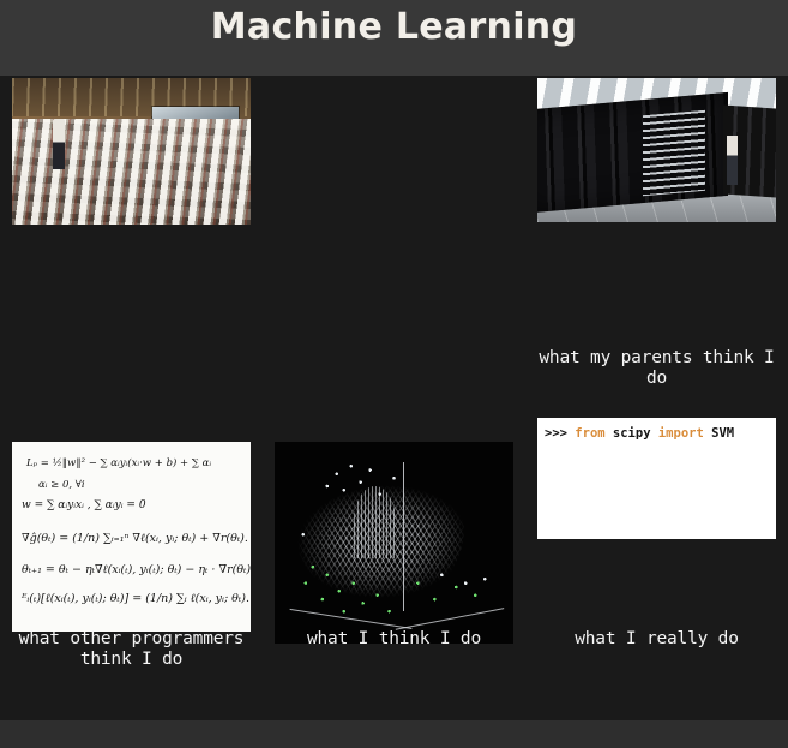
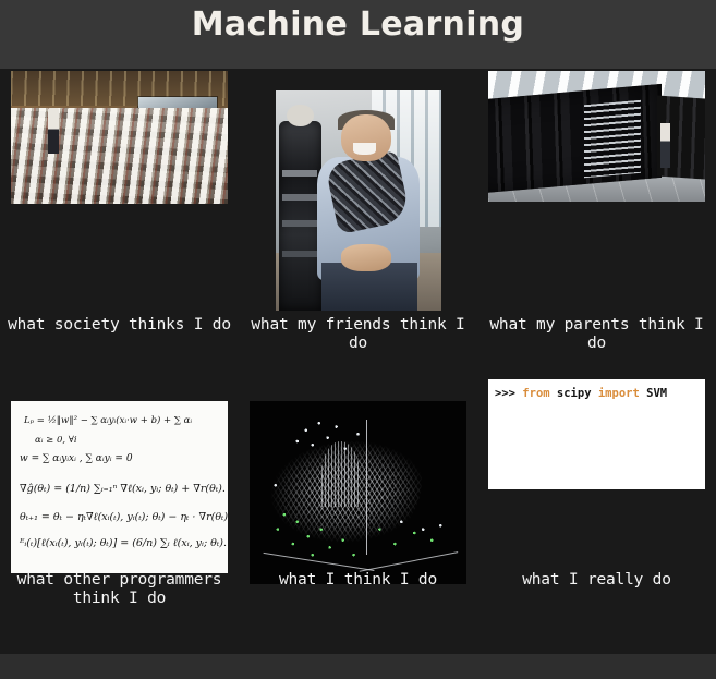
  Machine Learning
+ what society thinks I do
+ what my friends think I do
  what my parents think I do
  Lₚ = ½‖w‖² − ∑ αᵢyᵢ(xᵢ·w + b) + ∑ αᵢ
  αᵢ ≥ 0, ∀i
  w = ∑ αᵢyᵢxᵢ , ∑ αᵢyᵢ = 0
  ∇ĝ(θₜ) = (1/n) ∑ᵢ₌₁ⁿ ∇ℓ(xᵢ, yᵢ; θₜ) + ∇r(θₜ).
  θₜ₊₁ = θₜ − ηₜ∇ℓ(xᵢ(ₜ), yᵢ(ₜ); θₜ) − ηₜ · ∇r(θₜ)
- ᴱᵢ(ₜ)[ℓ(xᵢ(ₜ), yᵢ(ₜ); θₜ)] = (1/n) ∑ᵢ ℓ(xᵢ, yᵢ; θₜ).
+ ᴱᵢ(ₜ)[ℓ(xᵢ(ₜ), yᵢ(ₜ); θₜ)] = (6/n) ∑ᵢ ℓ(xᵢ, yᵢ; θₜ).
  what other programmers think I do
  what I think I do
  >>> from scipy import SVM
  what I really do
